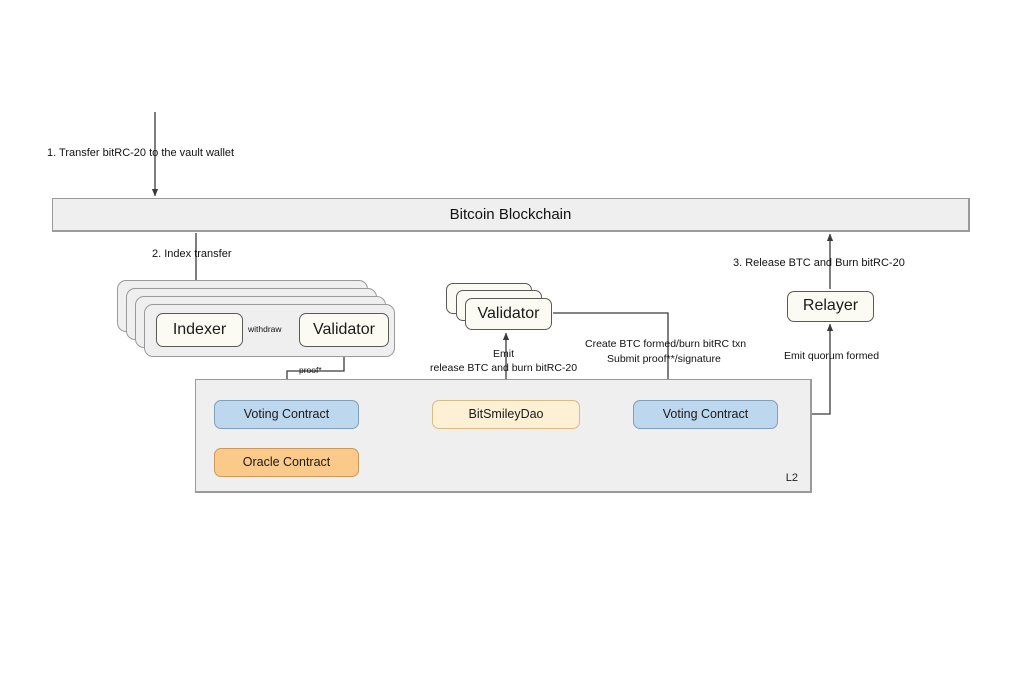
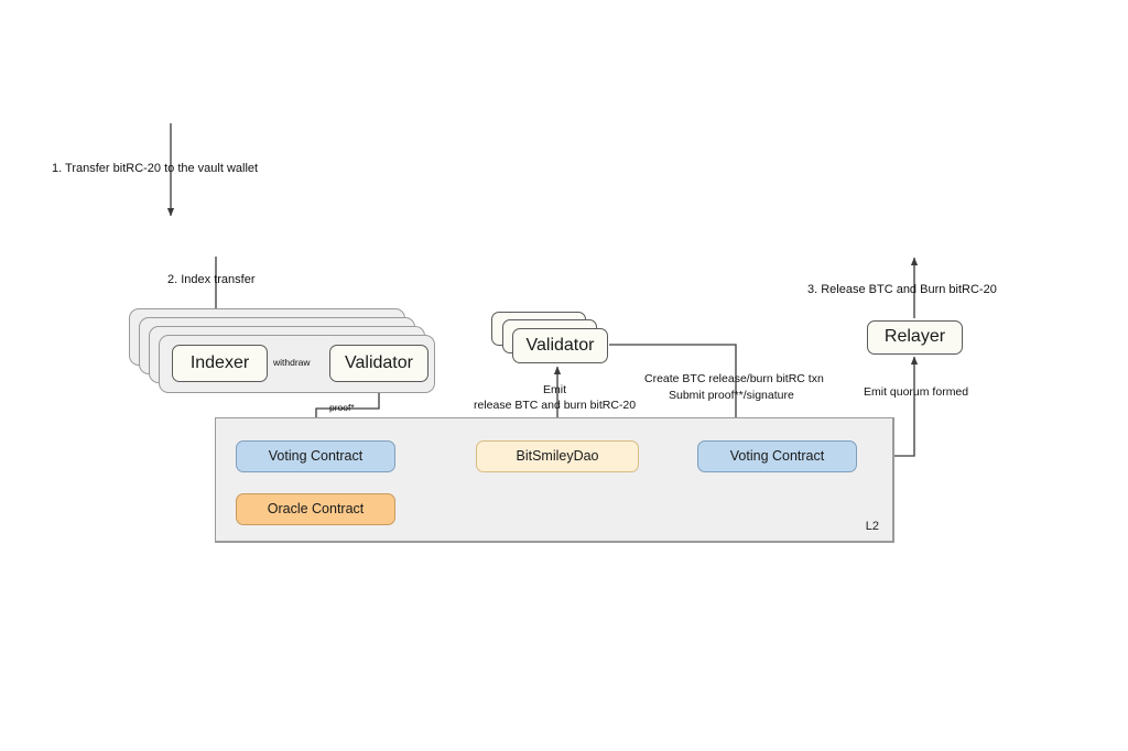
- Bitcoin Blockchain
  Indexer
  Validator
  Validator
  Relayer
  L2
  Voting Contract
  Oracle Contract
  BitSmileyDao
  Voting Contract
  1. Transfer bitRC-20 to the vault wallet
  2. Index transfer
  3. Release BTC and Burn bitRC-20
  withdraw
  proof*
  Emit
  release BTC and burn bitRC-20
- Create BTC formed/burn bitRC txn
+ Create BTC release/burn bitRC txn
  Submit proof**/signature
  Emit quorum formed
